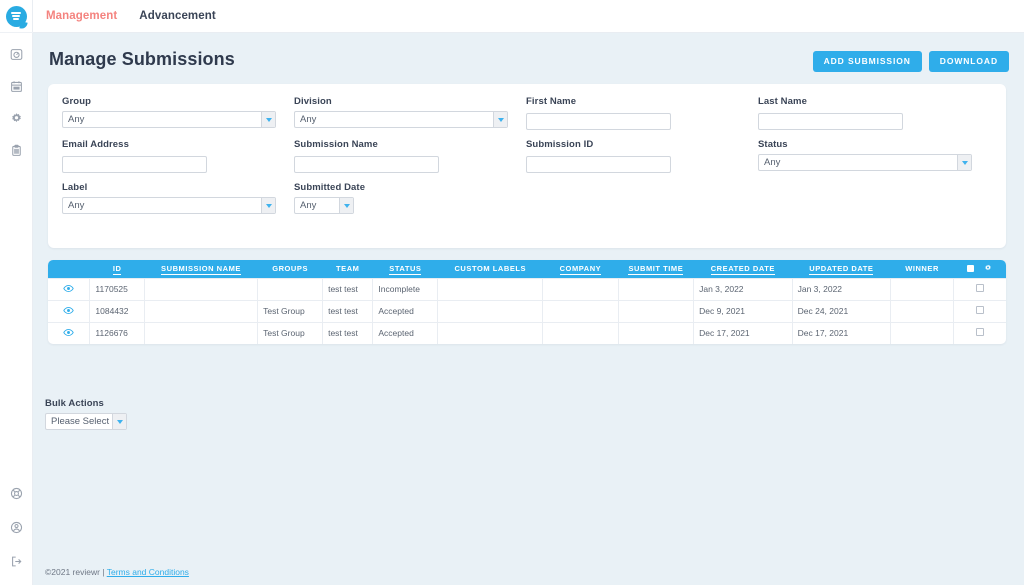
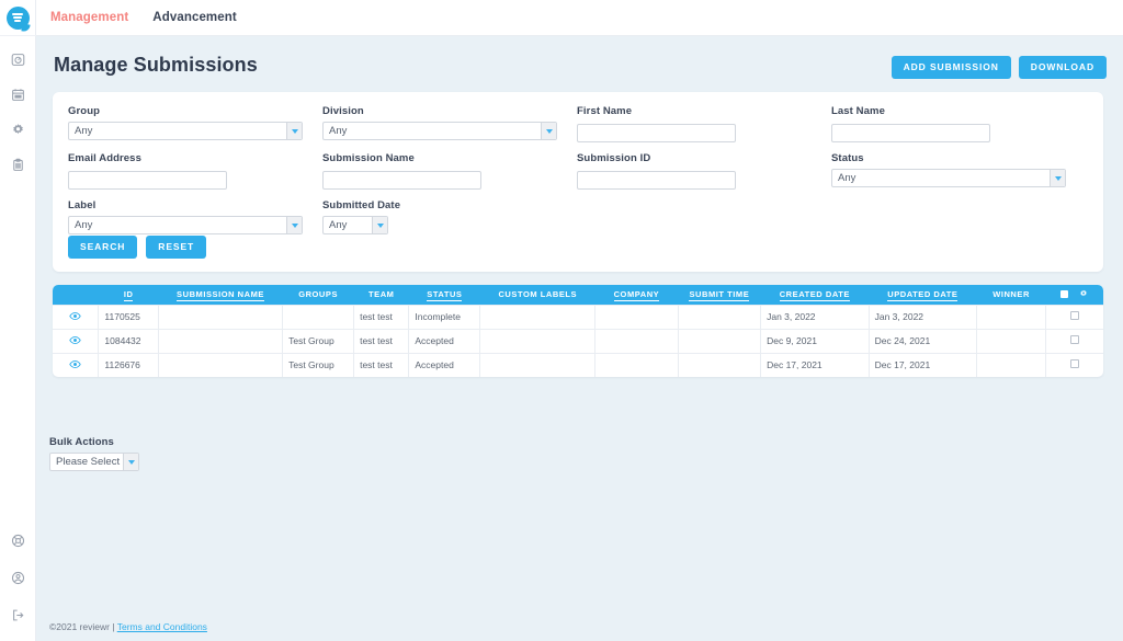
  Management
  Advancement
  Manage Submissions
  ADD SUBMISSION
  DOWNLOAD
  Group
  Any
  Division
  Any
  First Name
  Last Name
  Email Address
  Submission Name
  Submission ID
  Status
  Any
  Label
  Any
  Submitted Date
  Any
+ SEARCH
+ RESET
  	ID	SUBMISSION NAME	GROUPS	TEAM	STATUS	CUSTOM LABELS	COMPANY	SUBMIT TIME	CREATED DATE	UPDATED DATE	WINNER
  	1170525			test test	Incomplete				Jan 3, 2022	Jan 3, 2022
  	1084432		Test Group	test test	Accepted				Dec 9, 2021	Dec 24, 2021
  	1126676		Test Group	test test	Accepted				Dec 17, 2021	Dec 17, 2021
  Bulk Actions
  Please Select
  ©2021 reviewr | Terms and Conditions
